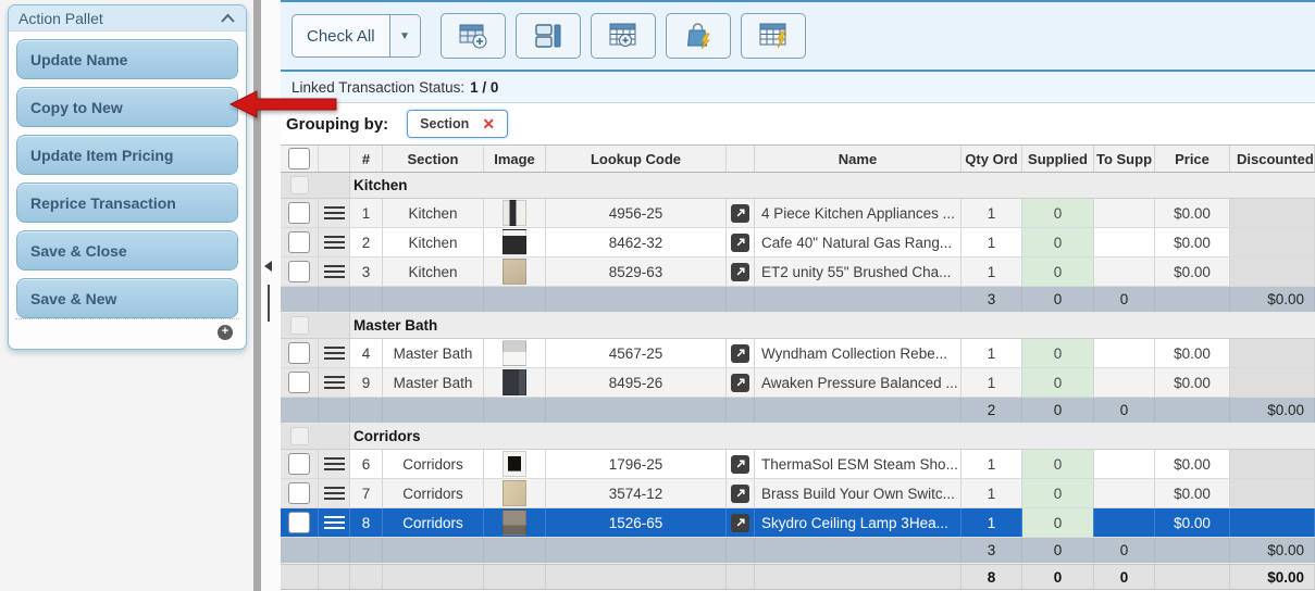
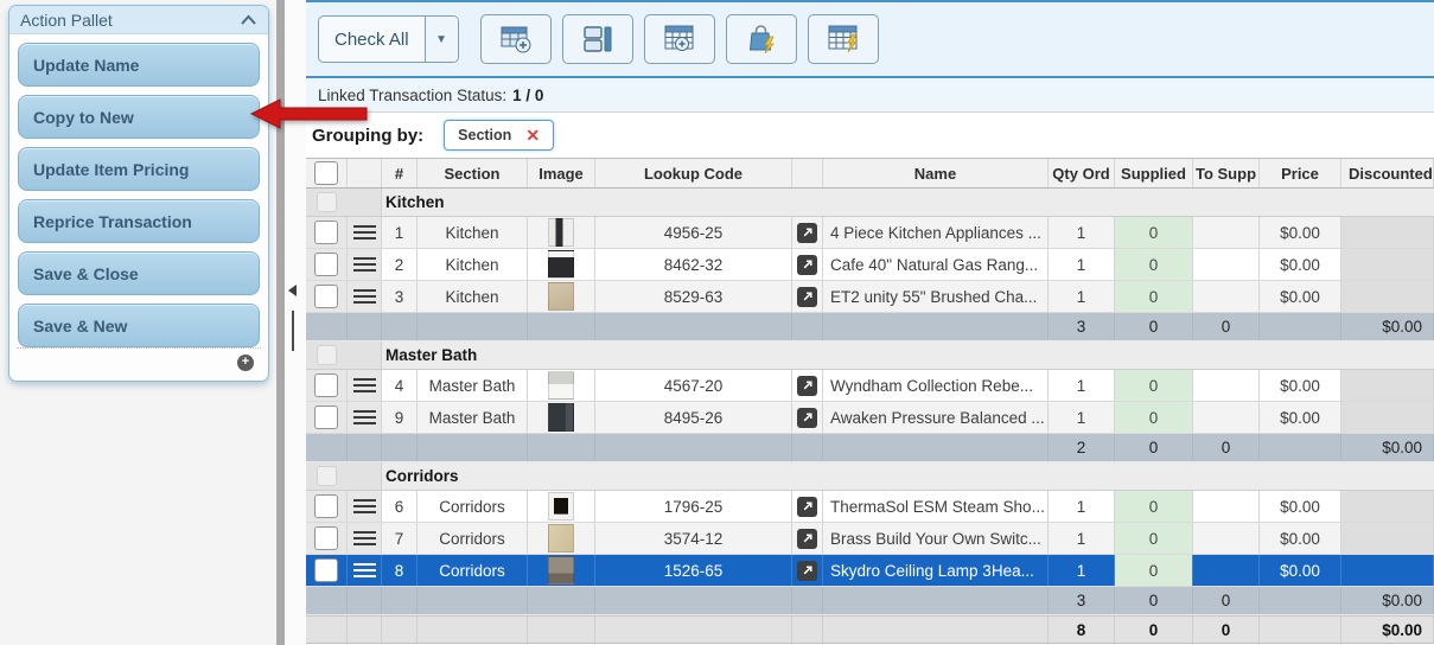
  Action Pallet
  Update Name
  Copy to New
  Update Item Pricing
  Reprice Transaction
  Save & Close
  Save & New
  +
  Check All
  ▼
  Linked Transaction Status:
  1 / 0
  Grouping by:
  Section
  ✕
  #
  Section
  Image
  Lookup Code
  Name
  Qty Ord
  Supplied
  To Supp
  Price
  Discounted
  Kitchen
  1
  Kitchen
  4956-25
  4 Piece Kitchen Appliances ...
  1
  0
  $0.00
  2
  Kitchen
  8462-32
  Cafe 40" Natural Gas Rang...
  1
  0
  $0.00
  3
  Kitchen
  8529-63
  ET2 unity 55" Brushed Cha...
  1
  0
  $0.00
  3
  0
  0
  $0.00
  Master Bath
  4
  Master Bath
- 4567-25
+ 4567-20
  Wyndham Collection Rebe...
  1
  0
  $0.00
  9
  Master Bath
  8495-26
  Awaken Pressure Balanced ...
  1
  0
  $0.00
  2
  0
  0
  $0.00
  Corridors
  6
  Corridors
  1796-25
  ThermaSol ESM Steam Sho...
  1
  0
  $0.00
  7
  Corridors
  3574-12
  Brass Build Your Own Switc...
  1
  0
  $0.00
  8
  Corridors
  1526-65
  Skydro Ceiling Lamp 3Hea...
  1
  0
  $0.00
  3
  0
  0
  $0.00
  8
  0
  0
  $0.00
